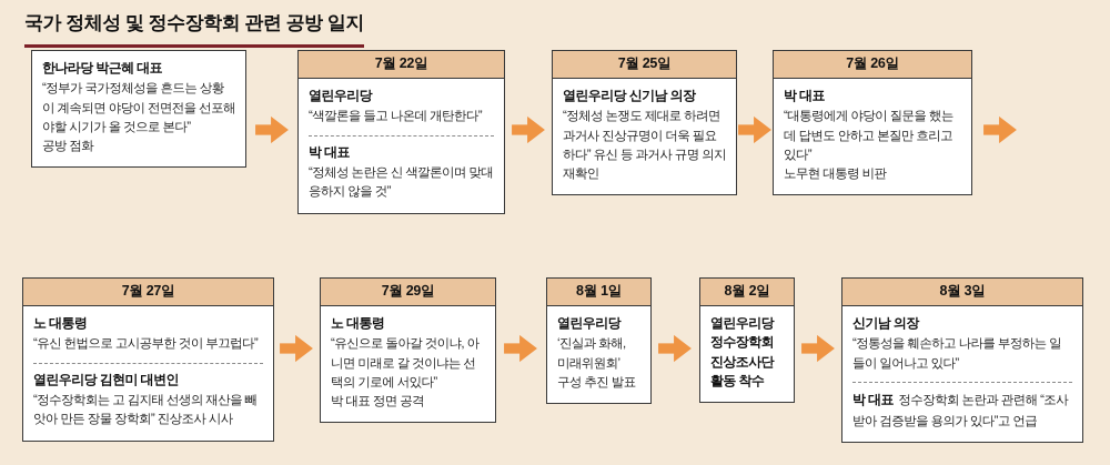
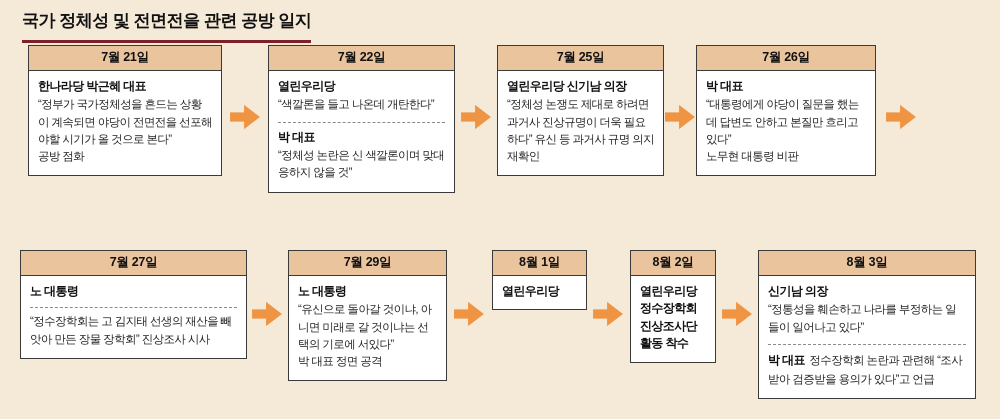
- 국가 정체성 및 정수장학회 관련 공방 일지
+ 국가 정체성 및 전면전을 관련 공방 일지
+ 7월 21일
  한나라당 박근혜 대표
  “정부가 국가정체성을 흔드는 상황이 계속되면 야당이 전면전을 선포해야할 시기가 올 것으로 본다”
  공방 점화
  7월 22일
  열린우리당
  “색깔론을 들고 나온데 개탄한다”
  박 대표
  “정체성 논란은 신 색깔론이며 맞대응하지 않을 것”
  7월 25일
  열린우리당 신기남 의장
  “정체성 논쟁도 제대로 하려면 과거사 진상규명이 더욱 필요하다” 유신 등 과거사 규명 의지 재확인
  7월 26일
  박 대표
  “대통령에게 야당이 질문을 했는데 답변도 안하고 본질만 흐리고 있다”
  노무현 대통령 비판
  7월 27일
  노 대통령
- “유신 헌법으로 고시공부한 것이 부끄럽다”
- 열린우리당 김현미 대변인
  “정수장학회는 고 김지태 선생의 재산을 빼앗아 만든 장물 장학회” 진상조사 시사
  7월 29일
  노 대통령
  “유신으로 돌아갈 것이냐, 아니면 미래로 갈 것이냐는 선택의 기로에 서있다”
  박 대표 정면 공격
  8월 1일
  열린우리당
- ‘진실과 화해, 미래위원회’
- 구성 추진 발표
  8월 2일
  열린우리당
  정수장학회
  진상조사단
  활동 착수
  8월 3일
  신기남 의장
  “정통성을 훼손하고 나라를 부정하는 일들이 일어나고 있다”
  박 대표 정수장학회 논란과 관련해 “조사받아 검증받을 용의가 있다”고 언급
